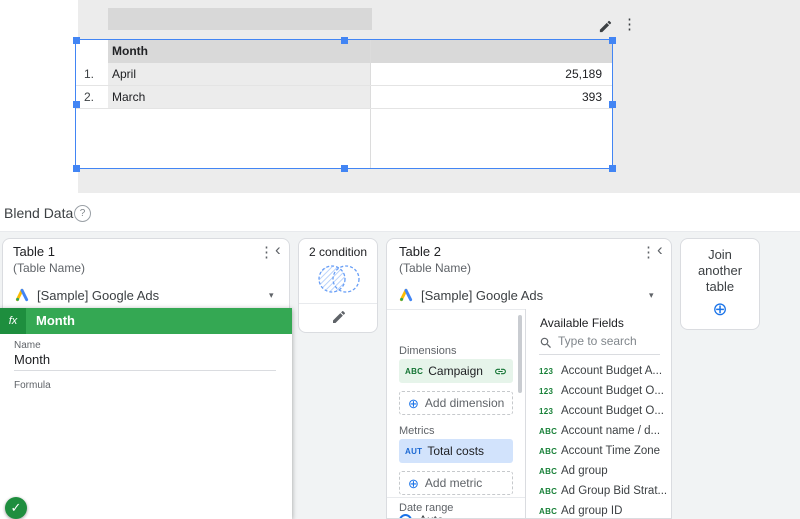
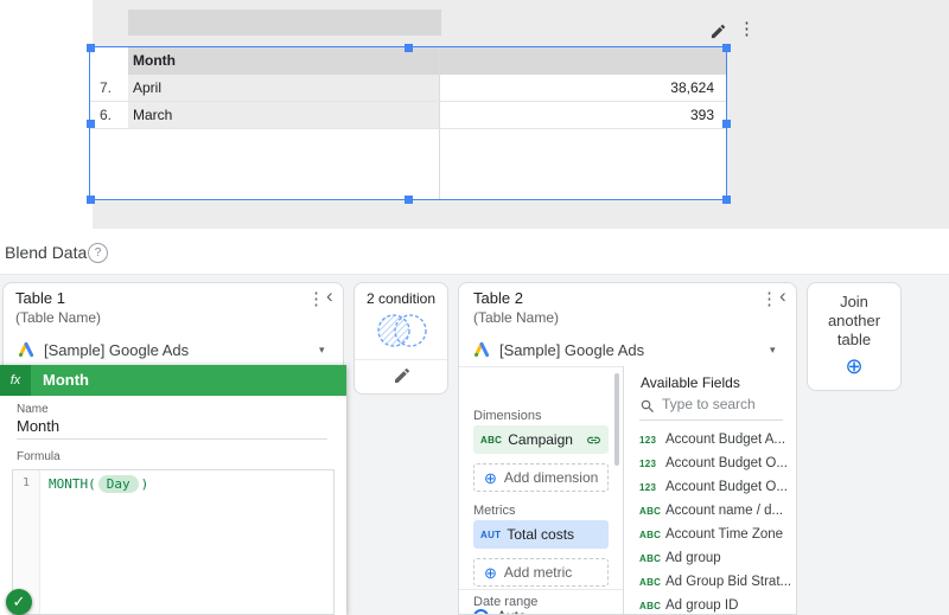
  ⋮
  Month
- 1.
+ 7.
  April
- 25,189
+ 38,624
- 2.
+ 6.
  March
  393
  Blend Data
  ?
  Table 1
  (Table Name)
  ⋮
  ‹
  [Sample] Google Ads
  ▾
  fx
  Month
  Name
  Month
  Formula
+ 1
+ MONTH(
+ Day
+ )
  ✓
  2 condition
  Table 2
  (Table Name)
  ⋮
  ‹
  [Sample] Google Ads
  ▾
  Dimensions
  ABC
  Campaign
  ⊕
  Add dimension
  Metrics
  AUT
  Total costs
  ⊕
  Add metric
  Date range
  Available Fields
  Type to search
  123
  Account Budget A...
  123
  Account Budget O...
  123
  Account Budget O...
  ABC
  Account name / d...
  ABC
  Account Time Zone
  ABC
  Ad group
  ABC
  Ad Group Bid Strat...
  ABC
  Ad group ID
  Join another table
  ⊕
